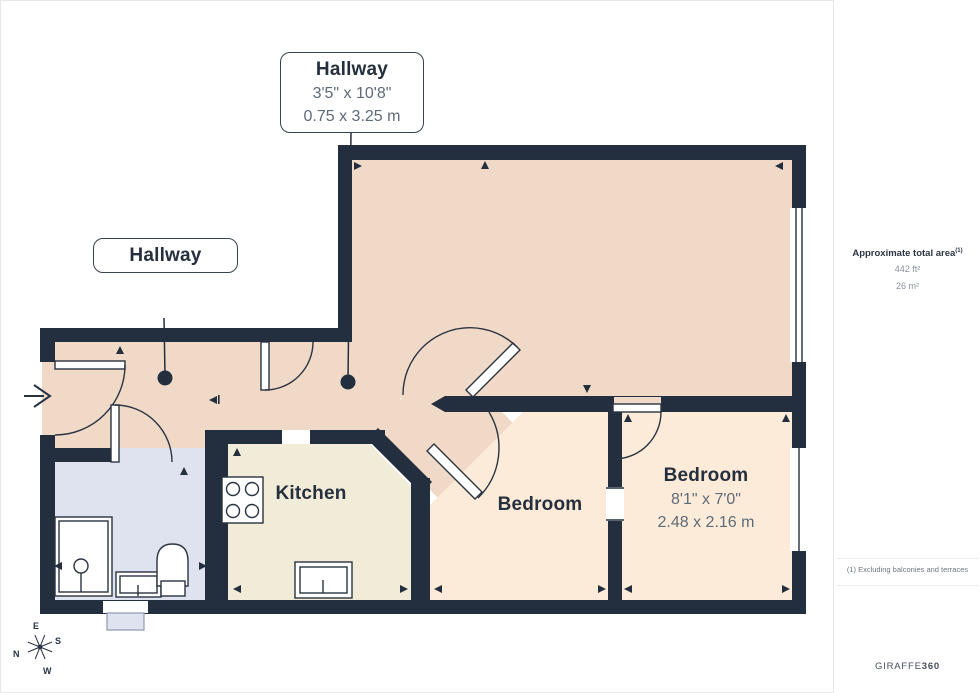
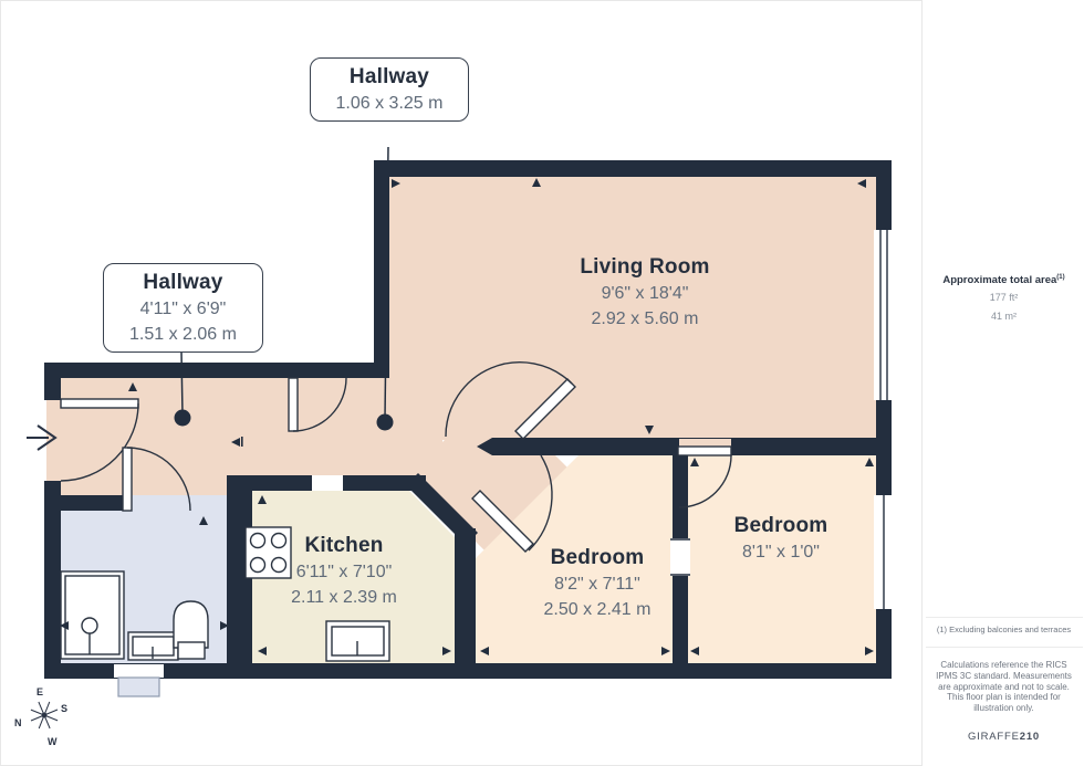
  E
  S
  N
  W
  Hallway
- 3'5" x 10'8"
- 0.75 x 3.25 m
+ 1.06 x 3.25 m
  Hallway
+ 4'11" x 6'9"
+ 1.51 x 2.06 m
+ Living Room
+ 9'6" x 18'4"
+ 2.92 x 5.60 m
  Kitchen
+ 6'11" x 7'10"
+ 2.11 x 2.39 m
  Bedroom
+ 8'2" x 7'11"
+ 2.50 x 2.41 m
  Bedroom
- 8'1" x 7'0"
+ 8'1" x 1'0"
- 2.48 x 2.16 m
  Approximate total area
- 442 ft²
+ 177 ft²
- 26 m²
+ 41 m²
  (1) Excluding balconies and terraces
+ Calculations reference the RICS IPMS 3C standard. Measurements are approximate and not to scale. This floor plan is intended for illustration only.
- GIRAFFE360
+ GIRAFFE210
